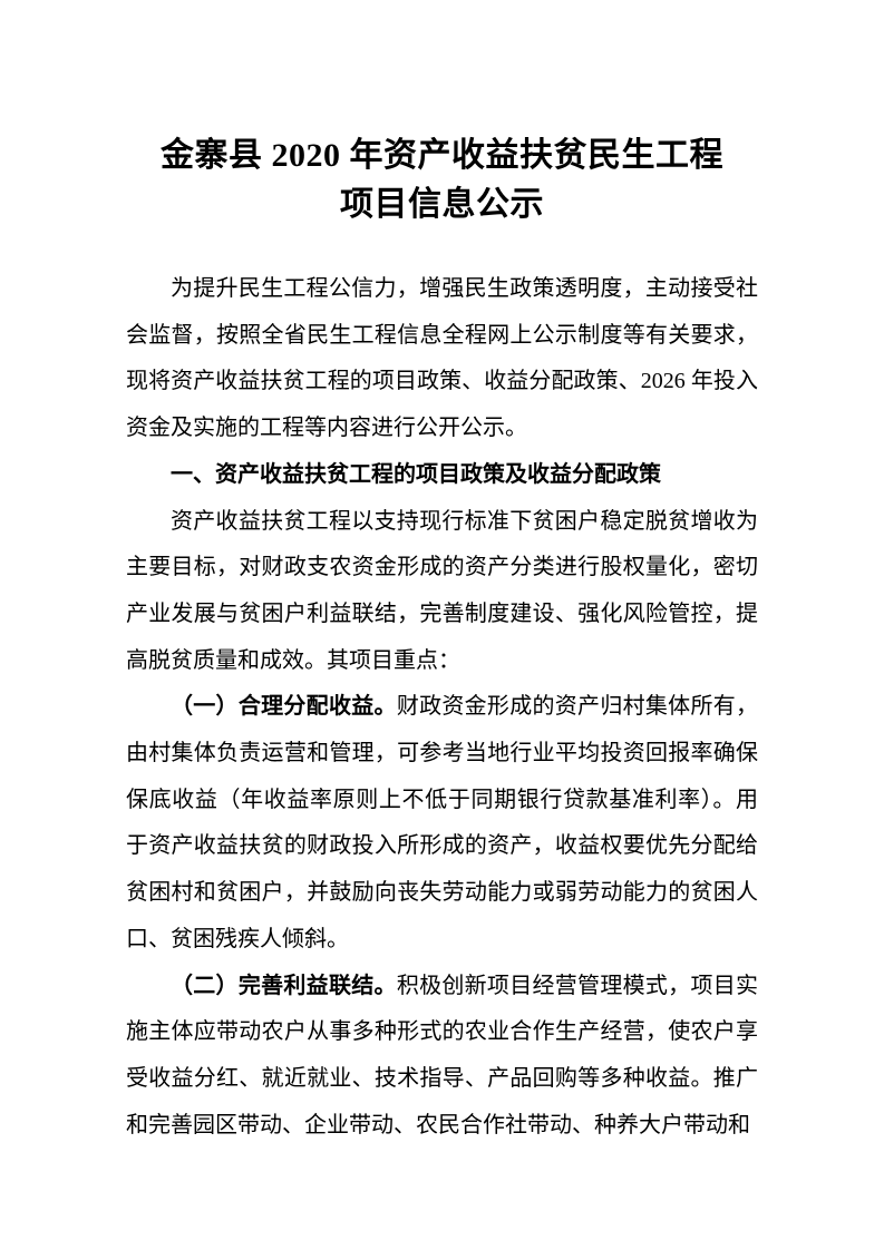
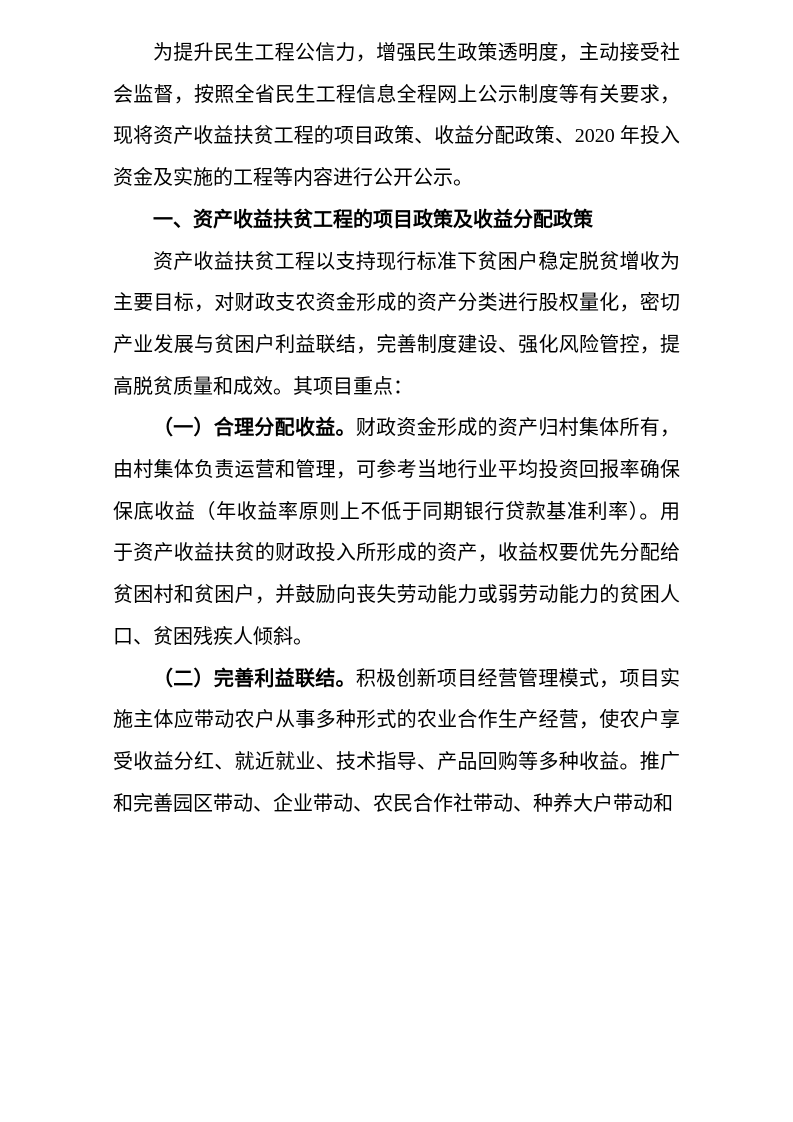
- 金寨县 2020 年资产收益扶贫民生工程
- 项目信息公示
- 为提升民生工程公信力，增强民生政策透明度，主动接受社会监督，按照全省民生工程信息全程网上公示制度等有关要求，现将资产收益扶贫工程的项目政策、收益分配政策、2026 年投入资金及实施的工程等内容进行公开公示。
+ 为提升民生工程公信力，增强民生政策透明度，主动接受社会监督，按照全省民生工程信息全程网上公示制度等有关要求，现将资产收益扶贫工程的项目政策、收益分配政策、2020 年投入资金及实施的工程等内容进行公开公示。
  一、资产收益扶贫工程的项目政策及收益分配政策
  资产收益扶贫工程以支持现行标准下贫困户稳定脱贫增收为主要目标，对财政支农资金形成的资产分类进行股权量化，密切产业发展与贫困户利益联结，完善制度建设、强化风险管控，提高脱贫质量和成效。其项目重点：
  （一）合理分配收益。财政资金形成的资产归村集体所有，由村集体负责运营和管理，可参考当地行业平均投资回报率确保保底收益（年收益率原则上不低于同期银行贷款基准利率）。用于资产收益扶贫的财政投入所形成的资产，收益权要优先分配给贫困村和贫困户，并鼓励向丧失劳动能力或弱劳动能力的贫困人口、贫困残疾人倾斜。
  （二）完善利益联结。积极创新项目经营管理模式，项目实施主体应带动农户从事多种形式的农业合作生产经营，使农户享受收益分红、就近就业、技术指导、产品回购等多种收益。推广和完善园区带动、企业带动、农民合作社带动、种养大户带动和
